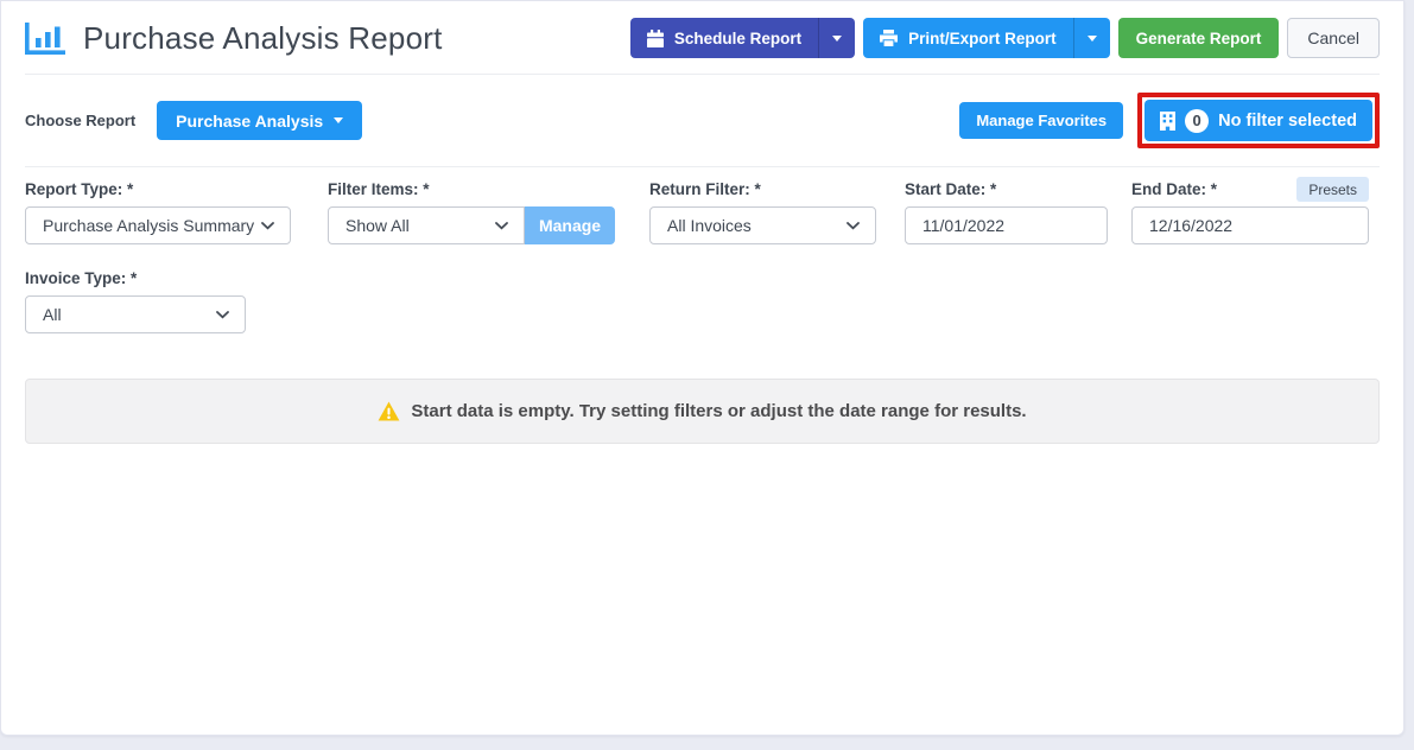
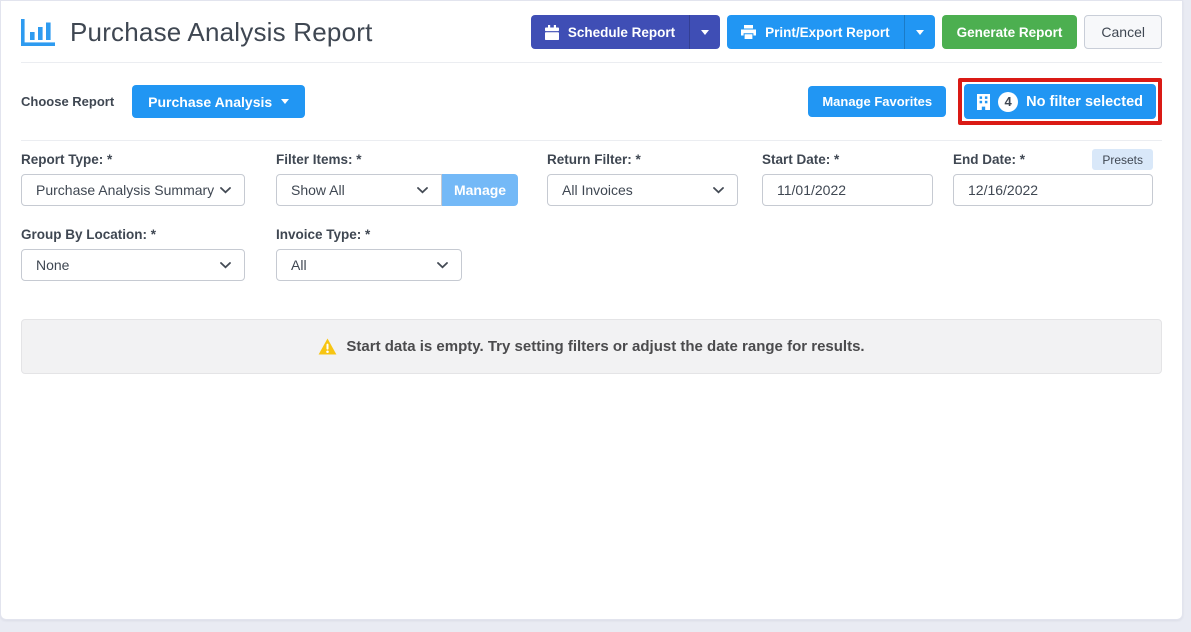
  Purchase Analysis Report
  Schedule Report
  Print/Export Report
  Generate Report
  Cancel
  Choose Report
  Purchase Analysis
  Manage Favorites
- 0
+ 4
  No filter selected
  Report Type: *
  Purchase Analysis Summary
  Filter Items: *
  Show All
  Manage
  Return Filter: *
  All Invoices
  Start Date: *
  11/01/2022
  End Date: *
  Presets
  12/16/2022
+ Group By Location: *
+ None
  Invoice Type: *
  All
  Start data is empty. Try setting filters or adjust the date range for results.
